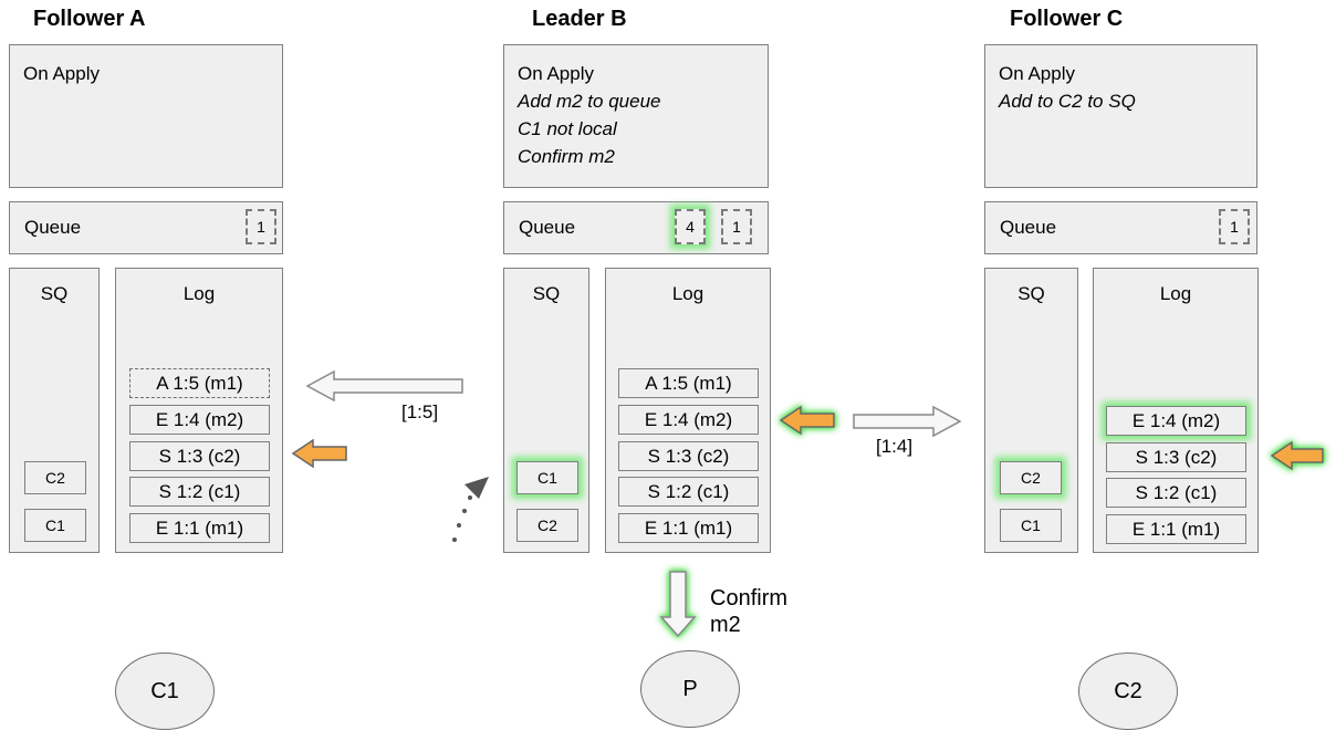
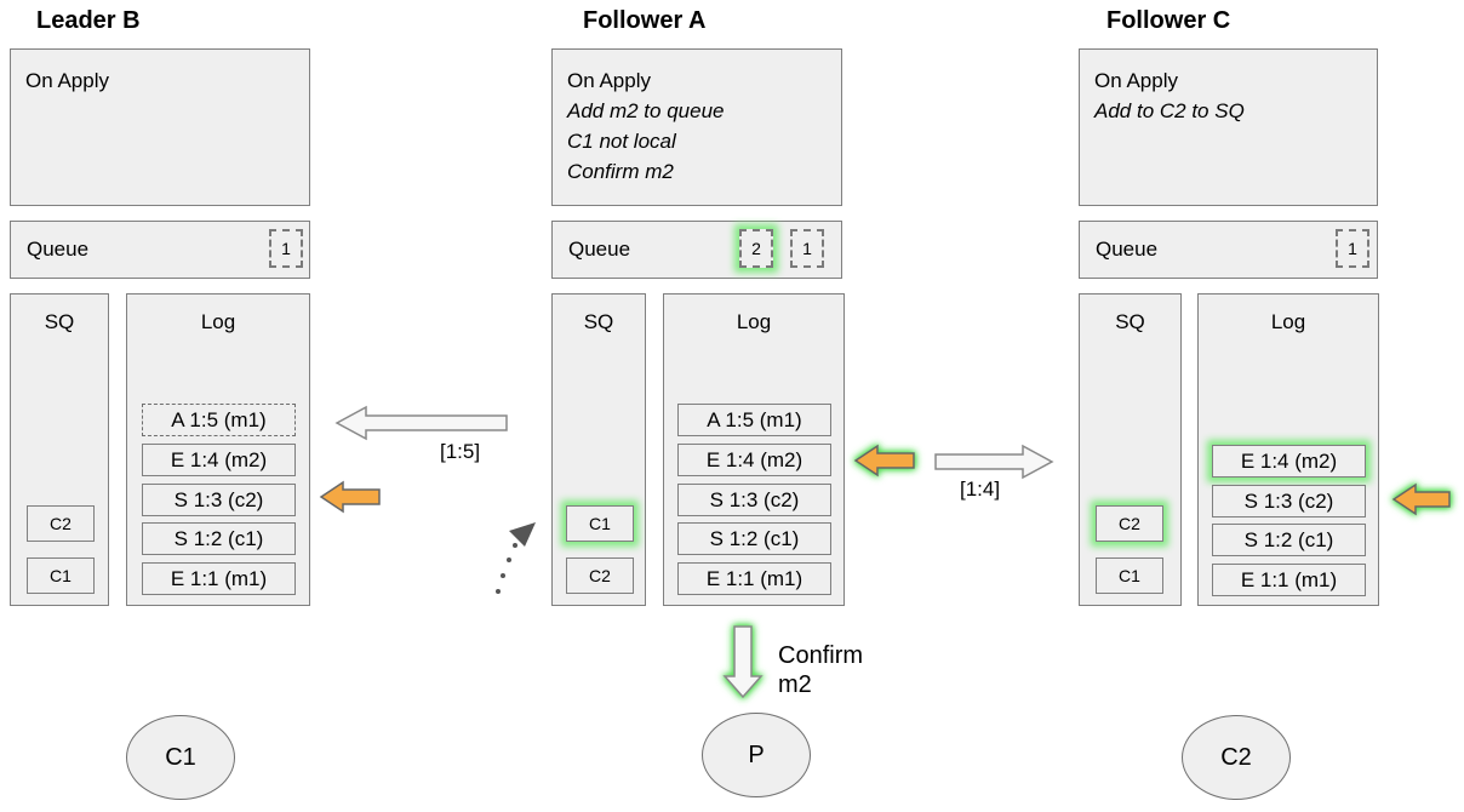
- Follower A
+ Leader B
  On Apply
  Queue
  1
  SQ
  C2
  C1
  Log
  A 1:5 (m1)
  E 1:4 (m2)
  S 1:3 (c2)
  S 1:2 (c1)
  E 1:1 (m1)
- Leader B
+ Follower A
  On Apply
  Add m2 to queue
  C1 not local
  Confirm m2
  Queue
- 4
+ 2
  1
  SQ
  C1
  C2
  Log
  A 1:5 (m1)
  E 1:4 (m2)
  S 1:3 (c2)
  S 1:2 (c1)
  E 1:1 (m1)
  Follower C
  On Apply
  Add to C2 to SQ
  Queue
  1
  SQ
  C2
  C1
  Log
  E 1:4 (m2)
  S 1:3 (c2)
  S 1:2 (c1)
  E 1:1 (m1)
  [1:5]
  [1:4]
  Confirm
  m2
  C1
  P
  C2
